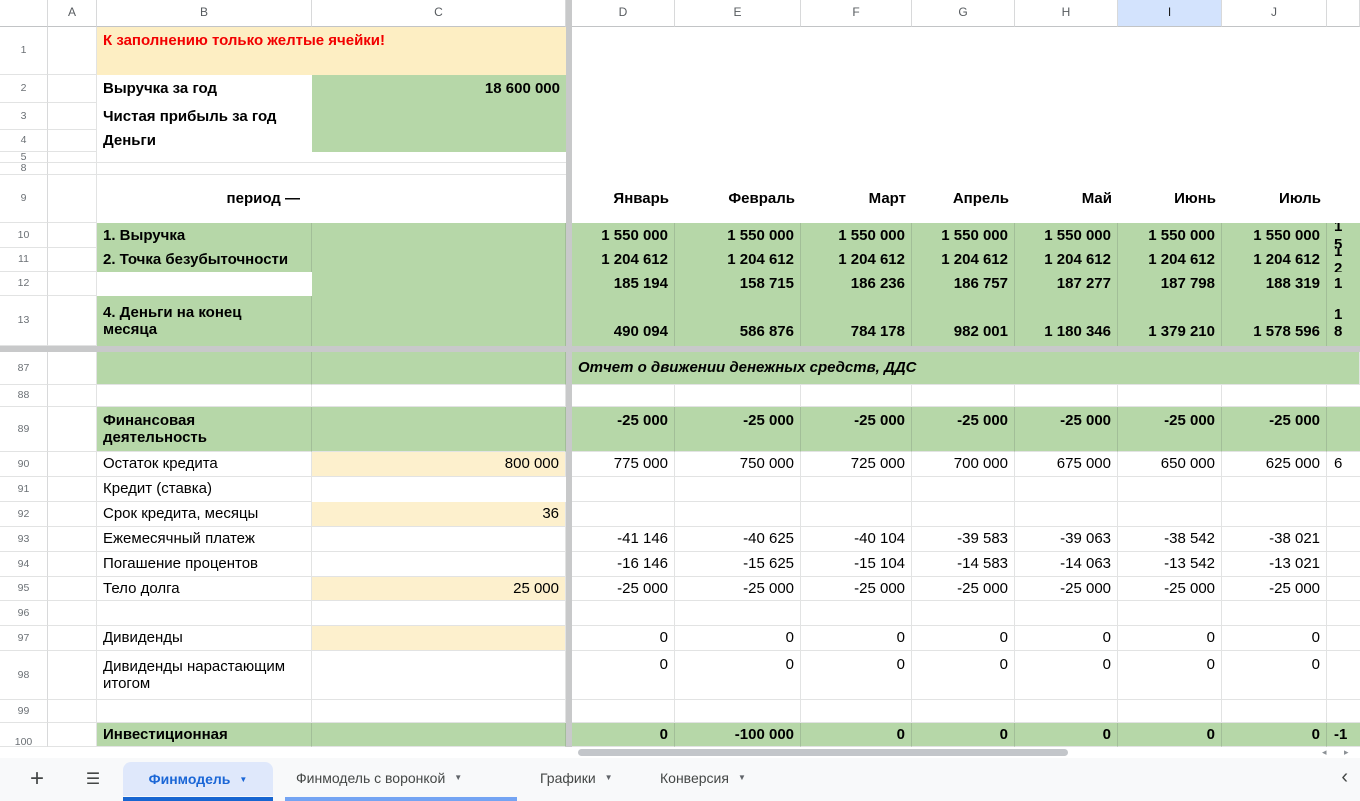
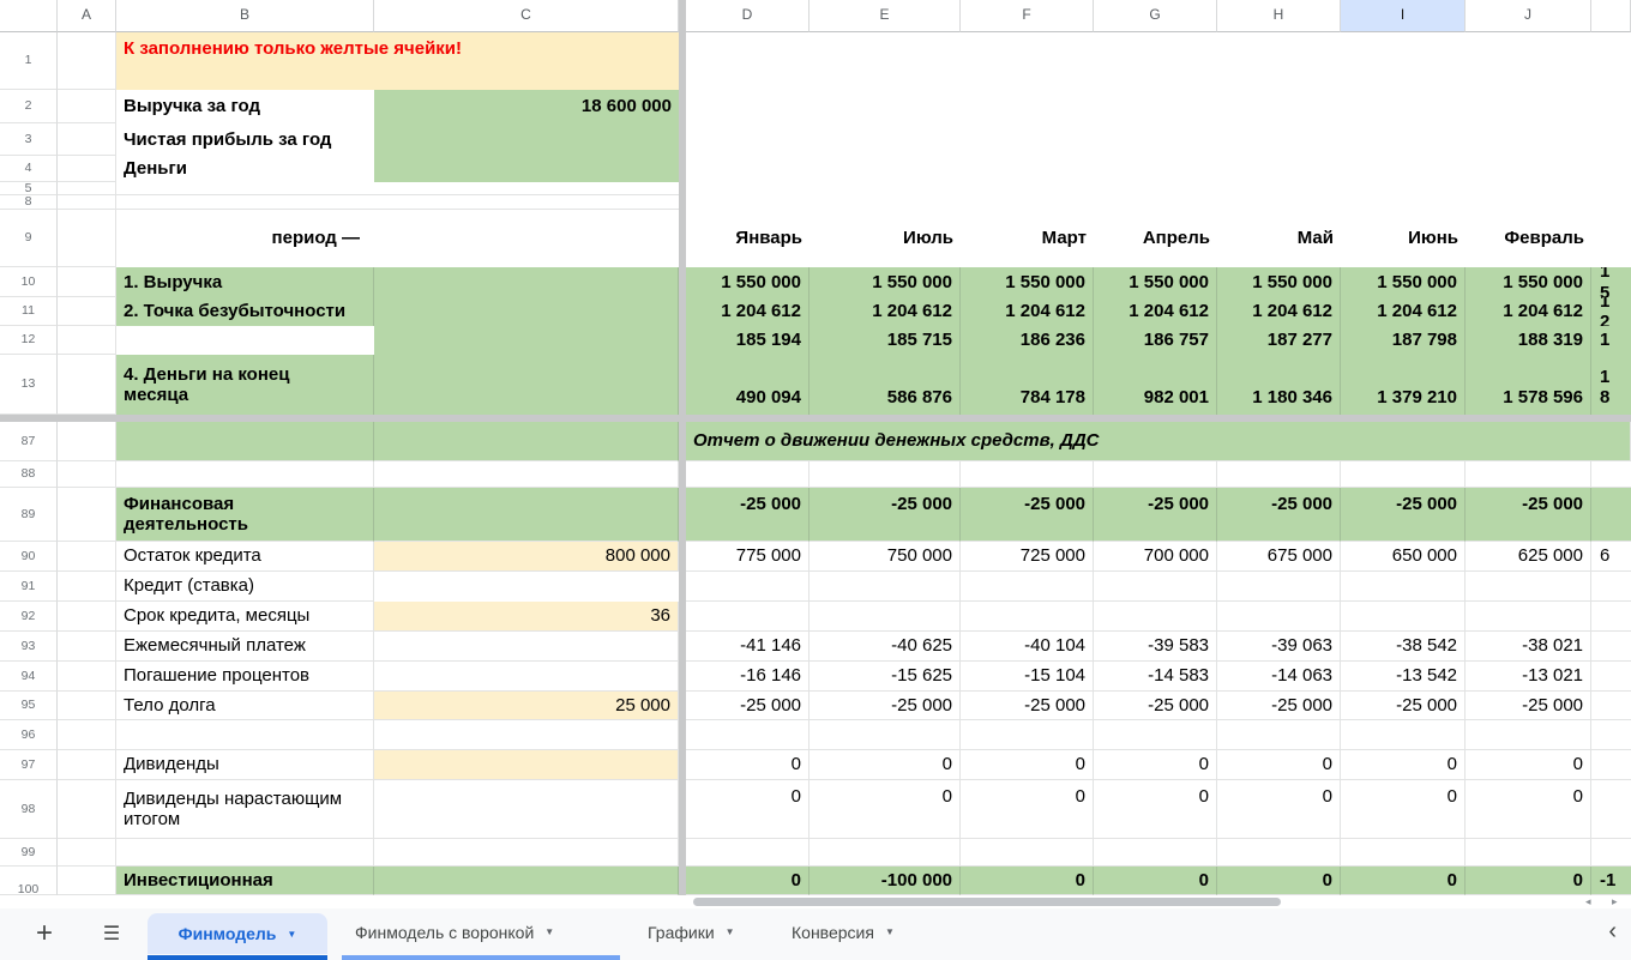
  A
  B
  C
  D
  E
  F
  G
  H
  I
  J
  1
  2
  3
  4
  5
  8
  9
  10
  11
  12
  13
  87
  88
  89
  90
  91
  92
  93
  94
  95
  96
  97
  98
  99
  100
  К заполнению только желтые ячейки!
  Выручка за год
  18 600 000
  Чистая прибыль за год
  Деньги
  период —
  Январь
- Февраль
+ Июль
  Март
  Апрель
  Май
  Июнь
- Июль
+ Февраль
  1. Выручка
  1 550 000
  1 550 000
  1 550 000
  1 550 000
  1 550 000
  1 550 000
  1 550 000
  1 5
  2. Точка безубыточности
  1 204 612
  1 204 612
  1 204 612
  1 204 612
  1 204 612
  1 204 612
  1 204 612
  1 2
  185 194
- 158 715
+ 185 715
  186 236
  186 757
  187 277
  187 798
  188 319
  1
  4. Деньги на конец
  месяца
  490 094
  586 876
  784 178
  982 001
  1 180 346
  1 379 210
  1 578 596
  1 8
  Отчет о движении денежных средств, ДДС
  Финансовая
  деятельность
  -25 000
  -25 000
  -25 000
  -25 000
  -25 000
  -25 000
  -25 000
  Остаток кредита
  800 000
  775 000
  750 000
  725 000
  700 000
  675 000
  650 000
  625 000
  6
  Кредит (ставка)
  Срок кредита, месяцы
  36
  Ежемесячный платеж
  -41 146
  -40 625
  -40 104
  -39 583
  -39 063
  -38 542
  -38 021
  Погашение процентов
  -16 146
  -15 625
  -15 104
  -14 583
  -14 063
  -13 542
  -13 021
  Тело долга
  25 000
  -25 000
  -25 000
  -25 000
  -25 000
  -25 000
  -25 000
  -25 000
  Дивиденды
  0
  0
  0
  0
  0
  0
  0
  Дивиденды нарастающим
  итогом
  0
  0
  0
  0
  0
  0
  0
  Инвестиционная
  0
  -100 000
  0
  0
  0
  0
  0
  -1
  ◂
  ▸
  +
  ☰
  Финмодель
  ▼
  Финмодель с воронкой
  ▼
  Графики
  ▼
  Конверсия
  ▼
  ‹
